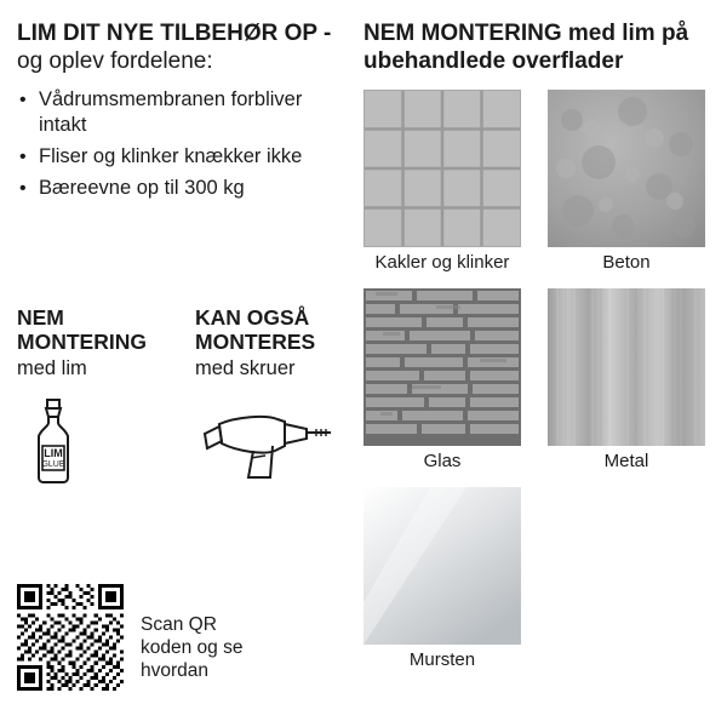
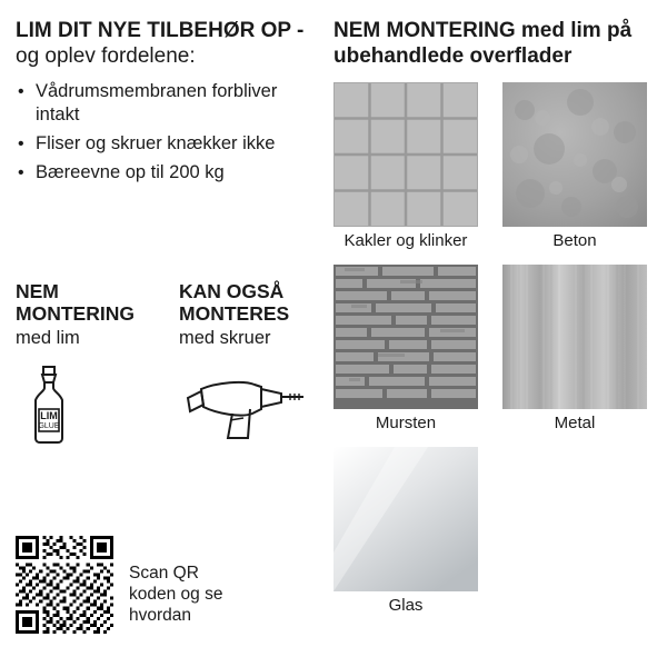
  LIM DIT NYE TILBEHØR OP - og oplev fordelene:
  Vådrumsmembranen forbliver intakt
- Fliser og klinker knækker ikke
+ Fliser og skruer knækker ikke
- Bæreevne op til 300 kg
+ Bæreevne op til 200 kg
  NEM MONTERING
  med lim
  LIM
  KAN OGSÅ MONTERES
  med skruer
  Scan QR
  koden og se
  hvordan
  NEM MONTERING med lim på ubehandlede overflader
  Kakler og klinker
  Beton
- Glas
+ Mursten
  Metal
- Mursten
+ Glas
